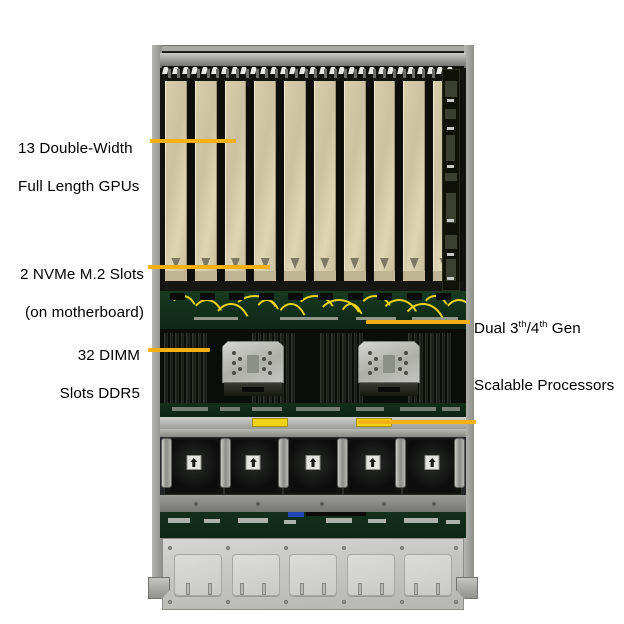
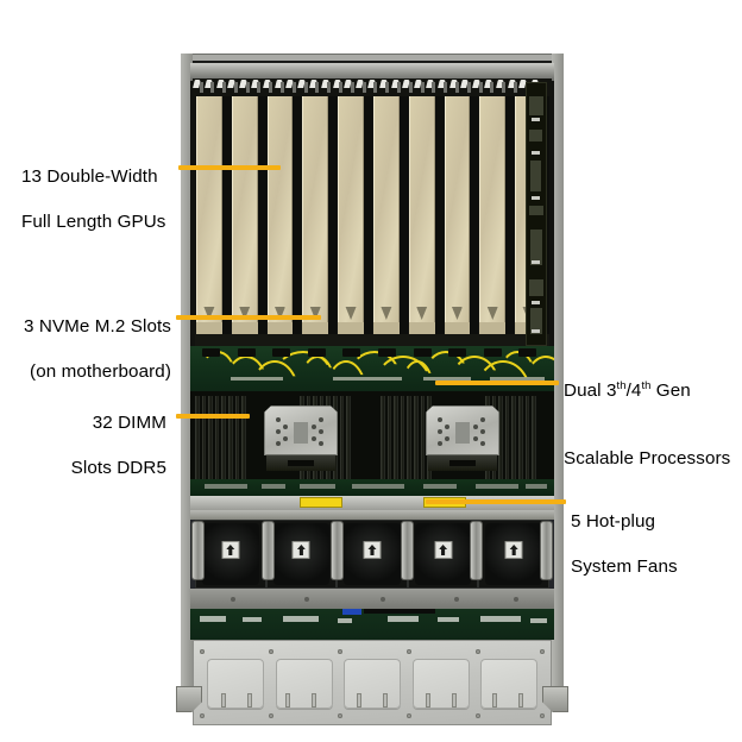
  13 Double-Width
  Full Length GPUs
- 2 NVMe M.2 Slots
+ 3 NVMe M.2 Slots
  (on motherboard)
  32 DIMM
  Slots DDR5
  Dual 3th/4th Gen
  Scalable Processors
+ 5 Hot-plug
+ System Fans
